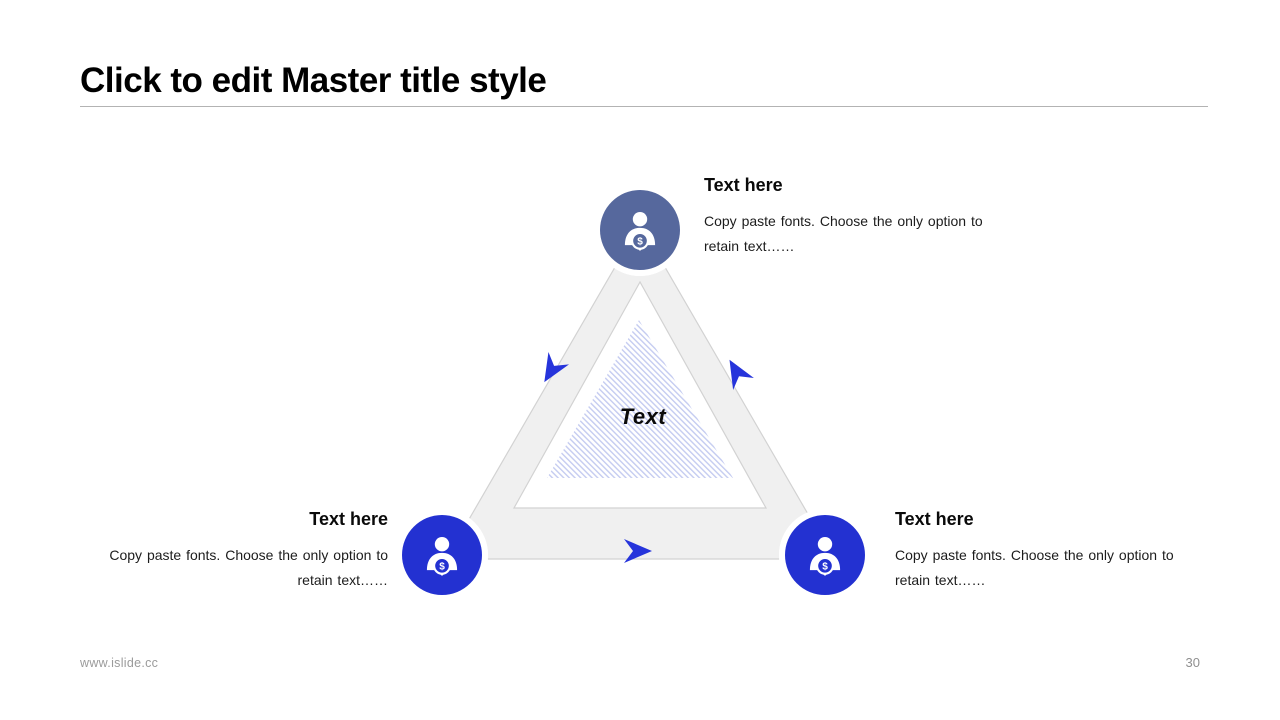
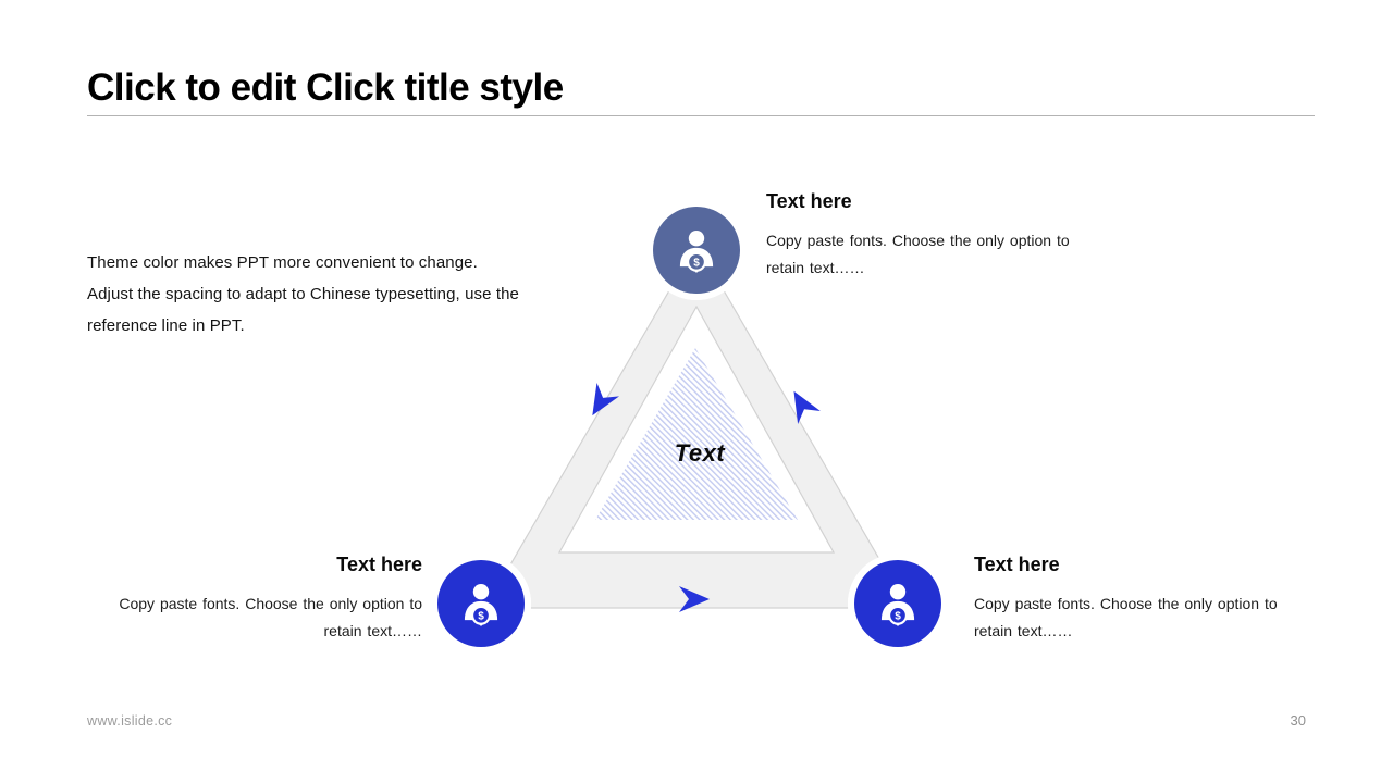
- Click to edit Master title style
+ Click to edit Click title style
+ Theme color makes PPT more convenient to change.
+ Adjust the spacing to adapt to Chinese typesetting, use the
+ reference line in PPT.
  Text
  $
  $
  $
  Text here
  Copy paste fonts. Choose the only option to retain text……
  Text here
  Copy paste fonts. Choose the only option to retain text……
  Text here
  Copy paste fonts. Choose the only option to retain text……
  www.islide.cc
  30
